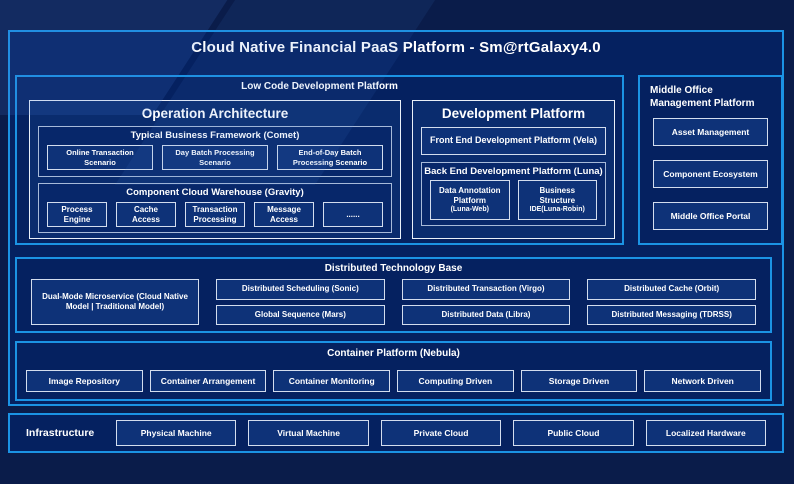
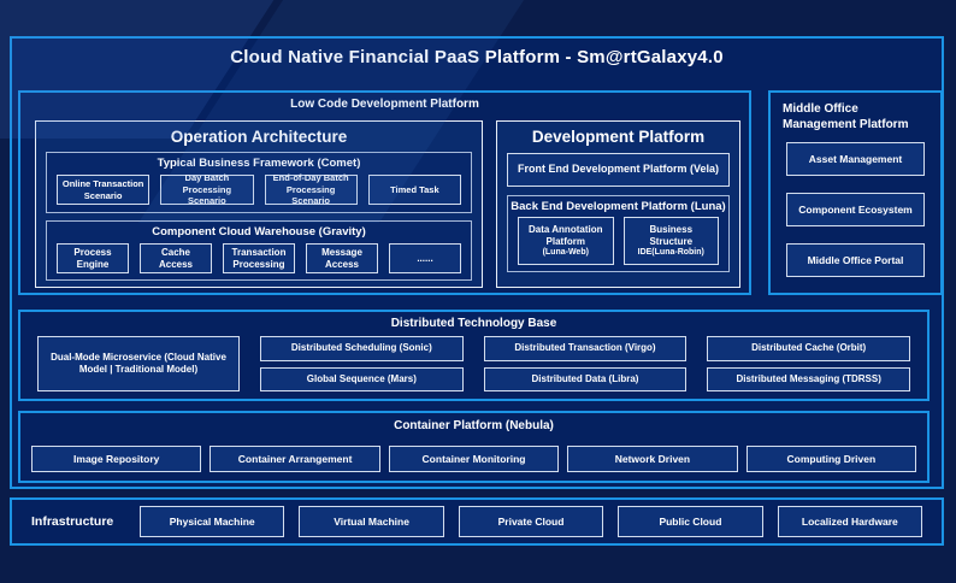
  Cloud Native Financial PaaS Platform - Sm@rtGalaxy4.0
  Low Code Development Platform
  Operation Architecture
  Typical Business Framework (Comet)
  Online Transaction Scenario
  Day Batch Processing Scenario
  End-of-Day Batch Processing Scenario
+ Timed Task
  Component Cloud Warehouse (Gravity)
  Process Engine
  Cache Access
  Transaction Processing
  Message Access
  ......
  Development Platform
  Front End Development Platform (Vela)
  Back End Development Platform (Luna)
  Data Annotation Platform
  Business Structure
  Middle Office Management Platform
  Asset Management
  Component Ecosystem
  Middle Office Portal
  Distributed Technology Base
  Dual-Mode Microservice (Cloud Native Model | Traditional Model)
  Distributed Scheduling (Sonic)
  Distributed Transaction (Virgo)
  Distributed Cache (Orbit)
  Global Sequence (Mars)
  Distributed Data (Libra)
  Distributed Messaging (TDRSS)
  Container Platform (Nebula)
  Image Repository
  Container Arrangement
  Container Monitoring
- Computing Driven
+ Network Driven
- Storage Driven
- Network Driven
+ Computing Driven
  Infrastructure
  Physical Machine
  Virtual Machine
  Private Cloud
  Public Cloud
  Localized Hardware
